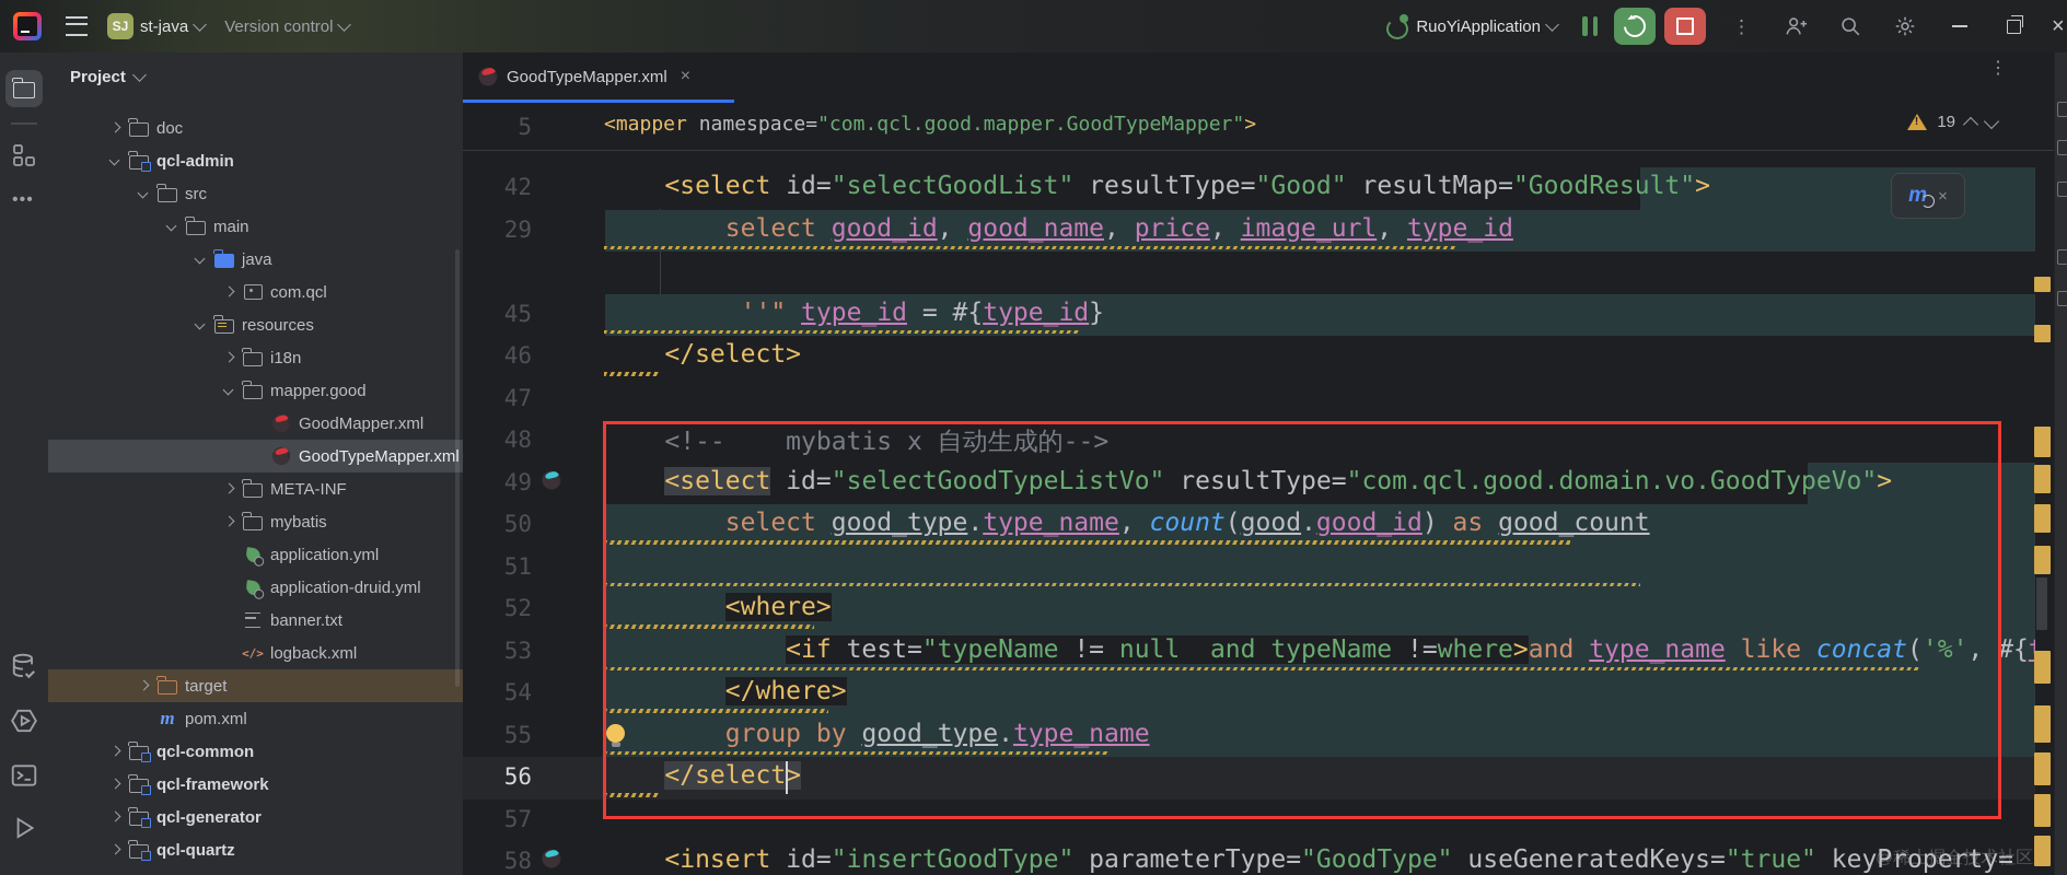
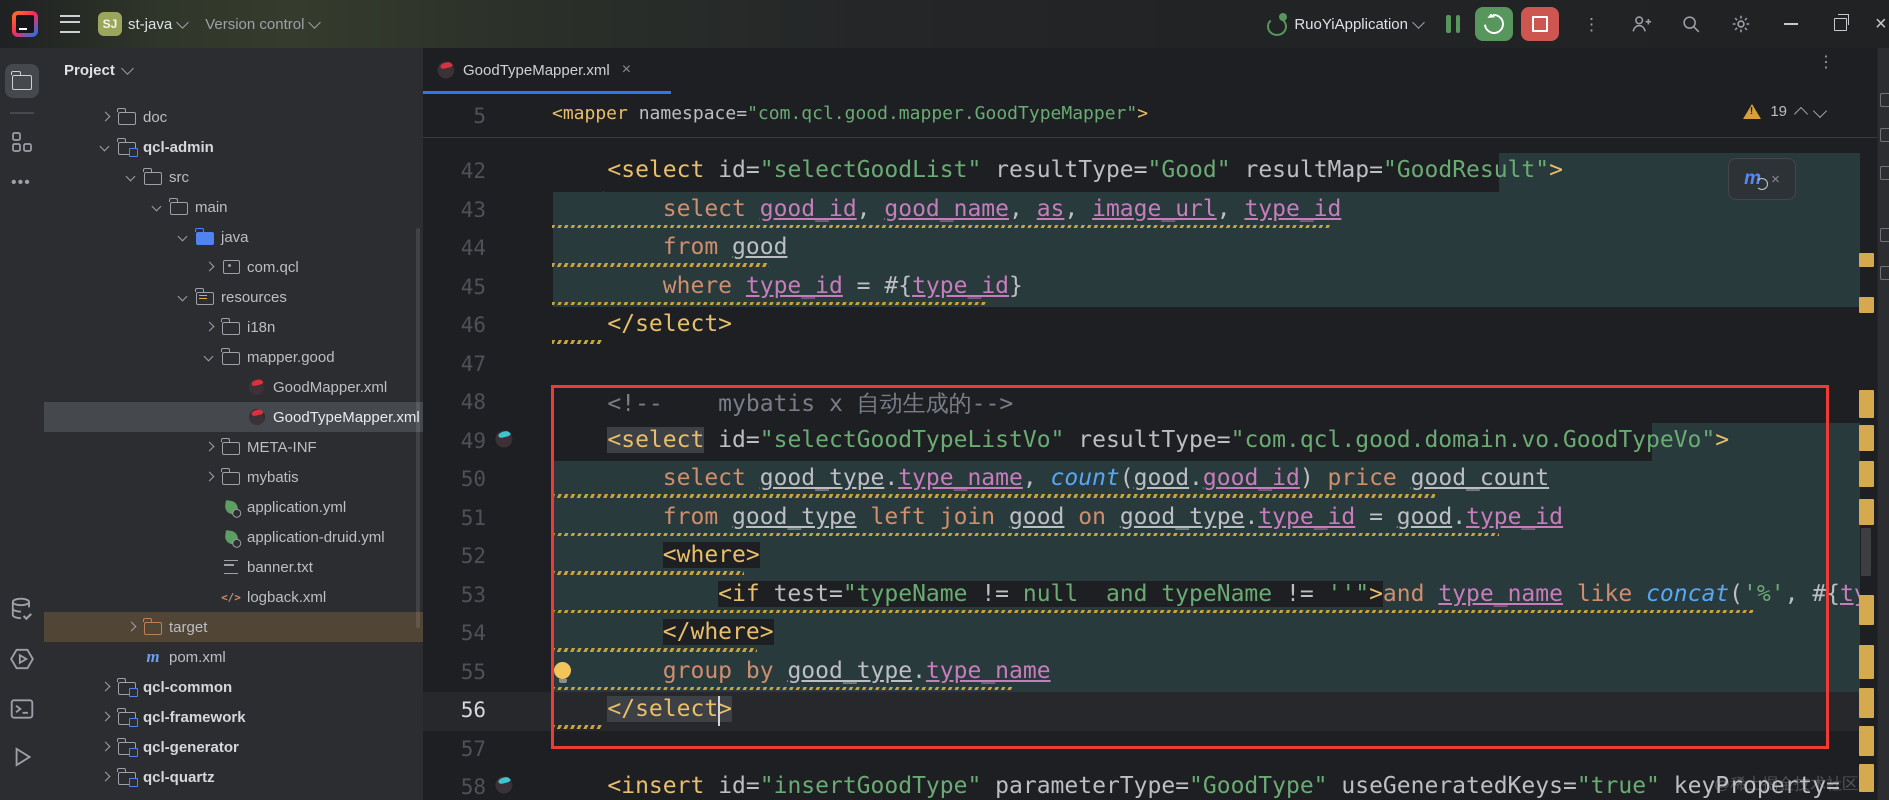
  SJ
  st-java
  Version control
  RuoYiApplication
  ⋮
  ×
  •••
  Project
  doc
  qcl-admin
  src
  main
  java
  com.qcl
  resources
  i18n
  mapper.good
  GoodMapper.xml
  GoodTypeMapper.xml
  META-INF
  mybatis
  application.yml
  application-druid.yml
  banner.txt
  </>
  logback.xml
  target
  m
  pom.xml
  qcl-common
  qcl-framework
  qcl-generator
  qcl-quartz
  GoodTypeMapper.xml
  ×
  ⋮
  5
  <mapper namespace="com.qcl.good.mapper.GoodTypeMapper">
  19
  42
  <select id="selectGoodList" resultType="Good" resultMap="GoodResult">
- 29
+ 43
- select good_id, good_name, price, image_url, type_id
+ select good_id, good_name, as, image_url, type_id
+ 44
+ from good
  45
- ''" type_id = #{type_id}
+ where type_id = #{type_id}
  46
  </select>
  47
  48
  <!-- mybatis x 自动生成的-->
  49
  <select id="selectGoodTypeListVo" resultType="com.qcl.good.domain.vo.GoodTypeVo">
  50
- select good_type.type_name, count(good.good_id) as good_count
+ select good_type.type_name, count(good.good_id) price good_count
  51
+ from good_type left join good on good_type.type_id = good.type_id
  52
  <where>
  53
- <if test="typeName != null and typeName !=where>and type_name like concat('%', #{
+ <if test="typeName != null and typeName != ''">and type_name like concat('%', #{t
  54
  </where>
  55
  group by good_type.type_name
  56
  </select>
  57
  58
  <insert id="insertGoodType" parameterType="GoodType" useGeneratedKeys="true" keyProperty=
  m
  ×
  @稀土掘金技术社区
